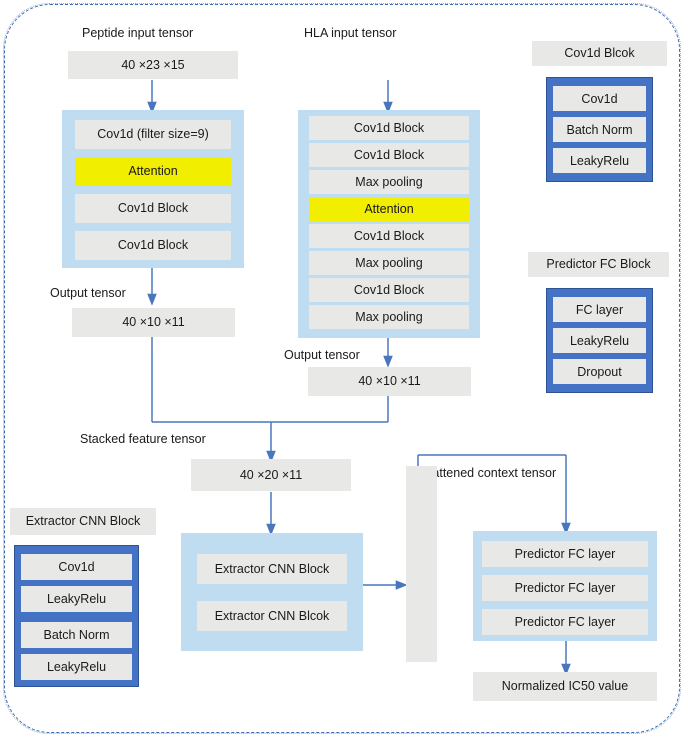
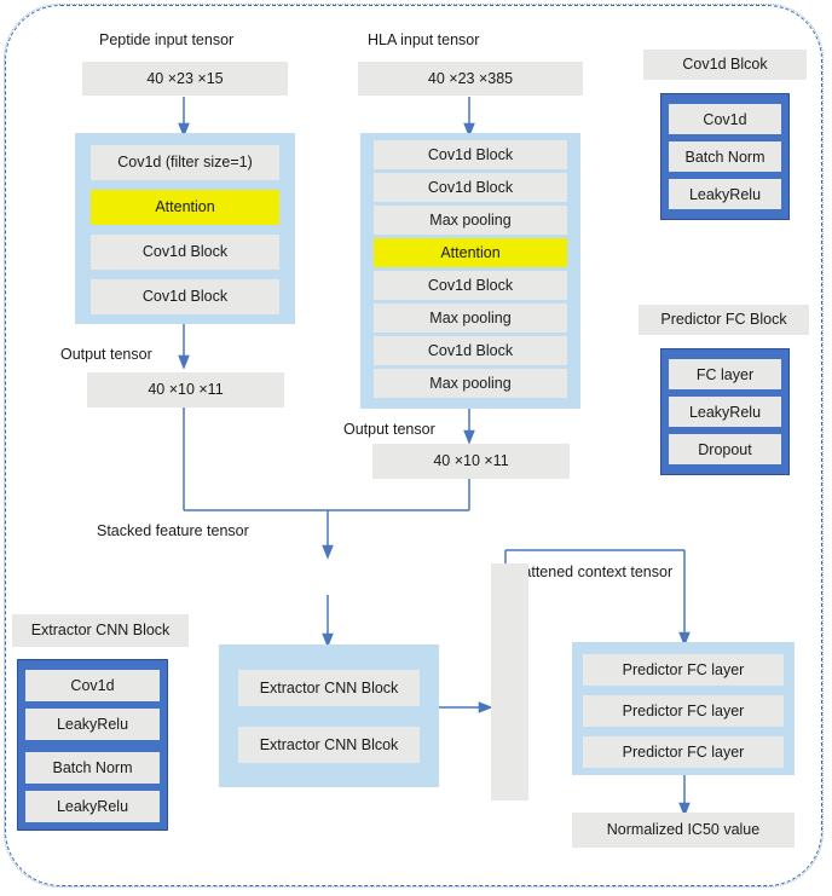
  Peptide input tensor
  40 ×23 ×15
- Cov1d (filter size=9)
+ Cov1d (filter size=1)
  Attention
  Cov1d Block
  Cov1d Block
  Output tensor
  40 ×10 ×11
  HLA input tensor
+ 40 ×23 ×385
  Cov1d Block
  Cov1d Block
  Max pooling
  Attention
  Cov1d Block
  Max pooling
  Cov1d Block
  Max pooling
  Output tensor
  40 ×10 ×11
  Stacked feature tensor
- 40 ×20 ×11
  Extractor CNN Block
  Extractor CNN Blcok
  ttened context tensor
  Predictor FC layer
  Predictor FC layer
  Predictor FC layer
  Normalized IC50 value
  Cov1d Blcok
  Cov1d
  Batch Norm
  LeakyRelu
  Predictor FC Block
  FC layer
  LeakyRelu
  Dropout
  Extractor CNN Block
  Cov1d
  LeakyRelu
  Batch Norm
  LeakyRelu
